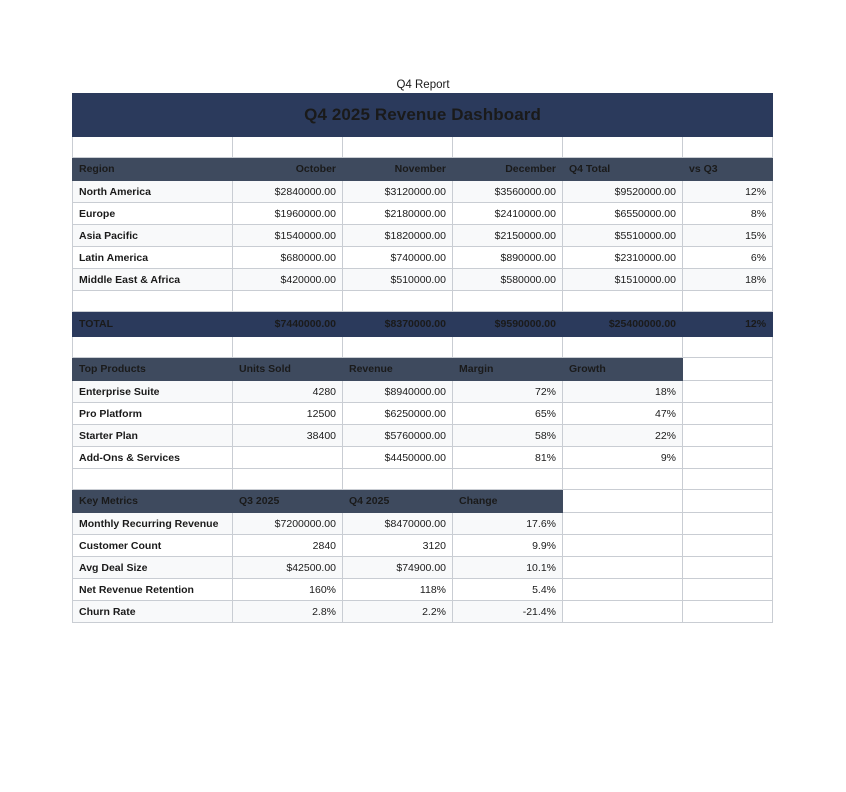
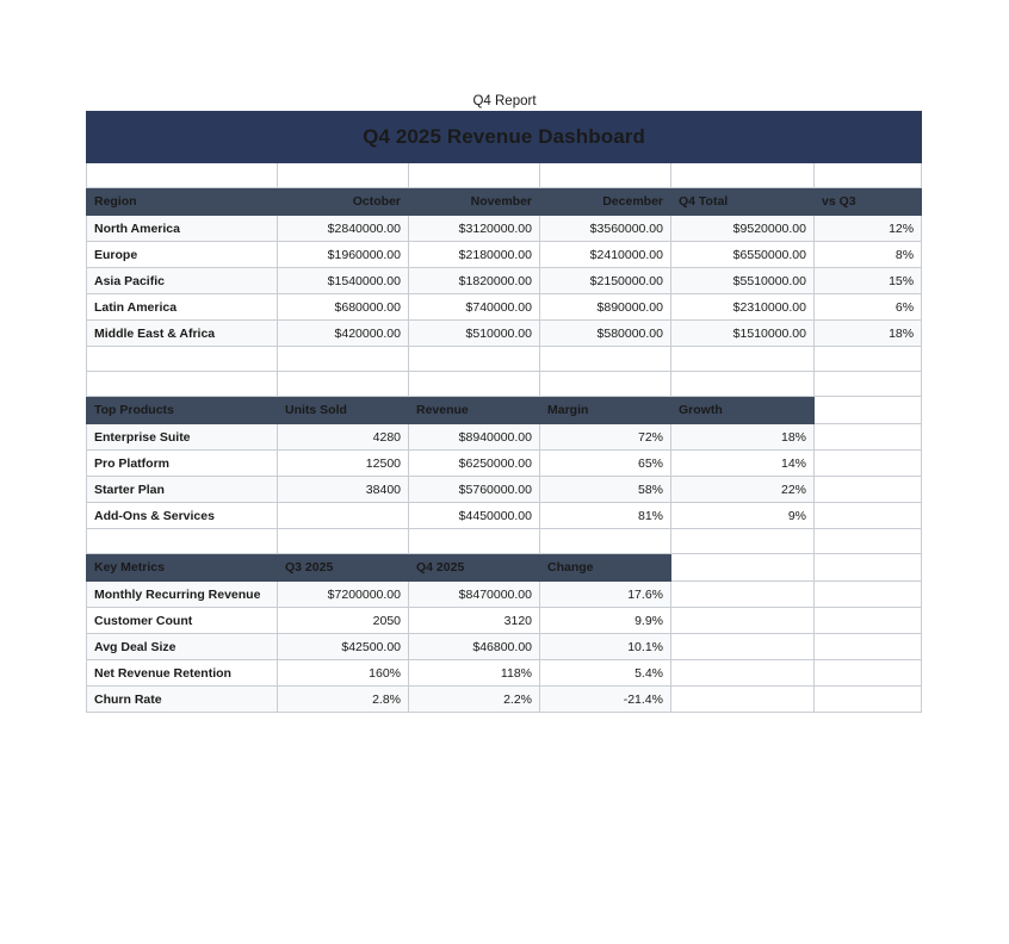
  Q4 Report
  Q4 2025 Revenue Dashboard
  Region	October	November	December	Q4 Total	vs Q3
  North America	$2840000.00	$3120000.00	$3560000.00	$9520000.00	12%
  Europe	$1960000.00	$2180000.00	$2410000.00	$6550000.00	8%
  Asia Pacific	$1540000.00	$1820000.00	$2150000.00	$5510000.00	15%
  Latin America	$680000.00	$740000.00	$890000.00	$2310000.00	6%
  Middle East & Africa	$420000.00	$510000.00	$580000.00	$1510000.00	18%
- TOTAL	$7440000.00	$8370000.00	$9590000.00	$25400000.00	12%
  Top Products	Units Sold	Revenue	Margin	Growth
  Enterprise Suite	4280	$8940000.00	72%	18%
- Pro Platform	12500	$6250000.00	65%	47%
+ Pro Platform	12500	$6250000.00	65%	14%
  Starter Plan	38400	$5760000.00	58%	22%
  Add-Ons & Services		$4450000.00	81%	9%
  Key Metrics	Q3 2025	Q4 2025	Change
  Monthly Recurring Revenue	$7200000.00	$8470000.00	17.6%
- Customer Count	2840	3120	9.9%
+ Customer Count	2050	3120	9.9%
- Avg Deal Size	$42500.00	$74900.00	10.1%
+ Avg Deal Size	$42500.00	$46800.00	10.1%
  Net Revenue Retention	160%	118%	5.4%
  Churn Rate	2.8%	2.2%	-21.4%
